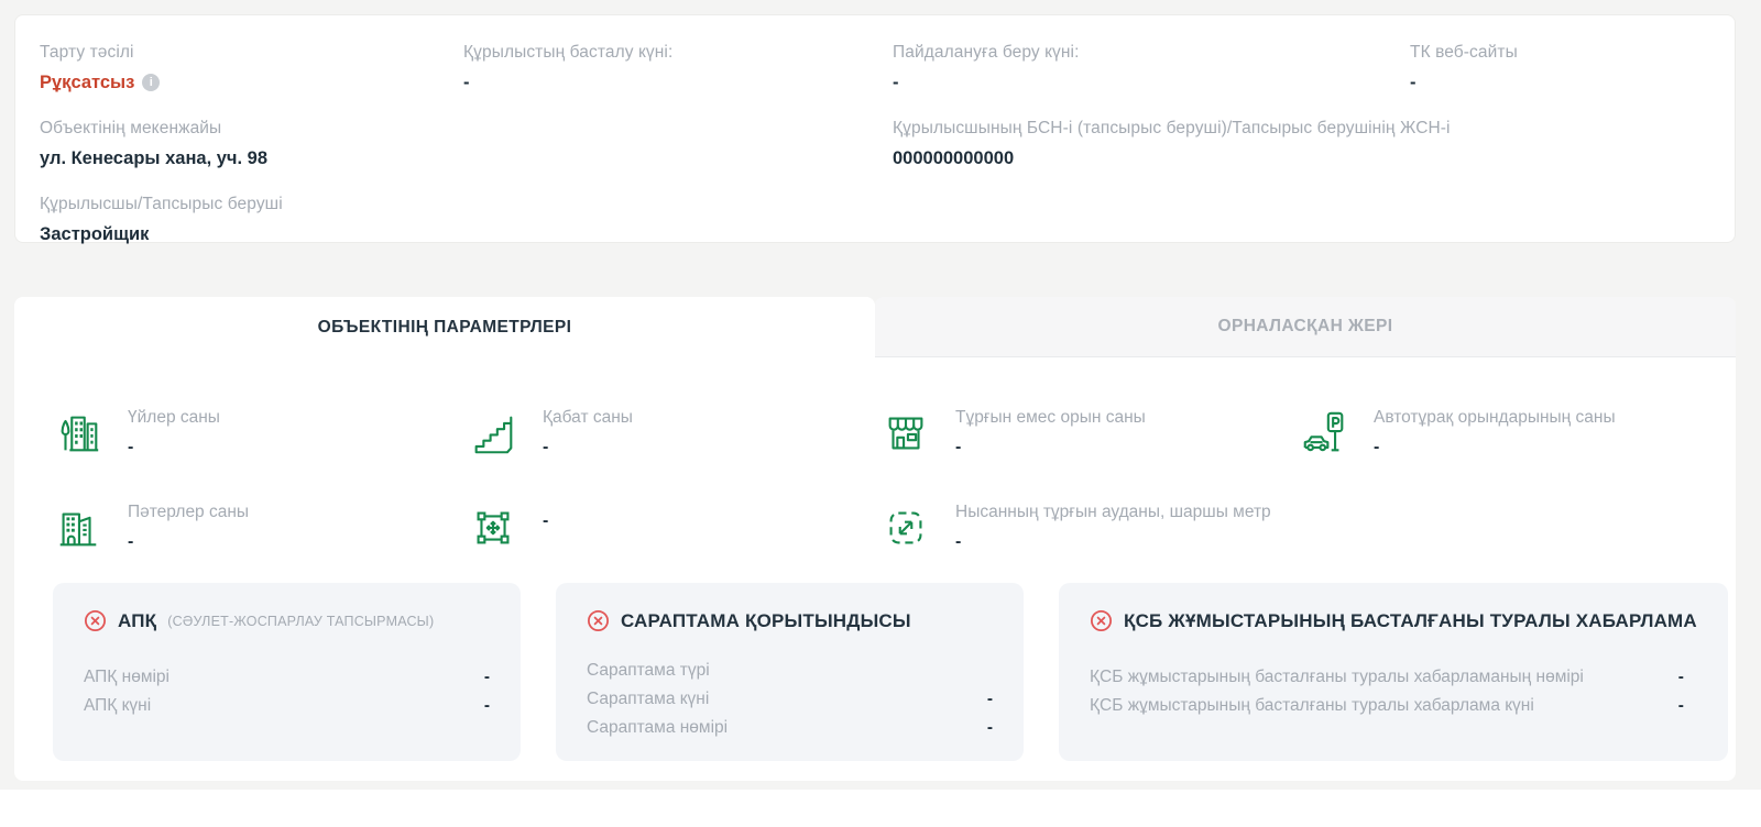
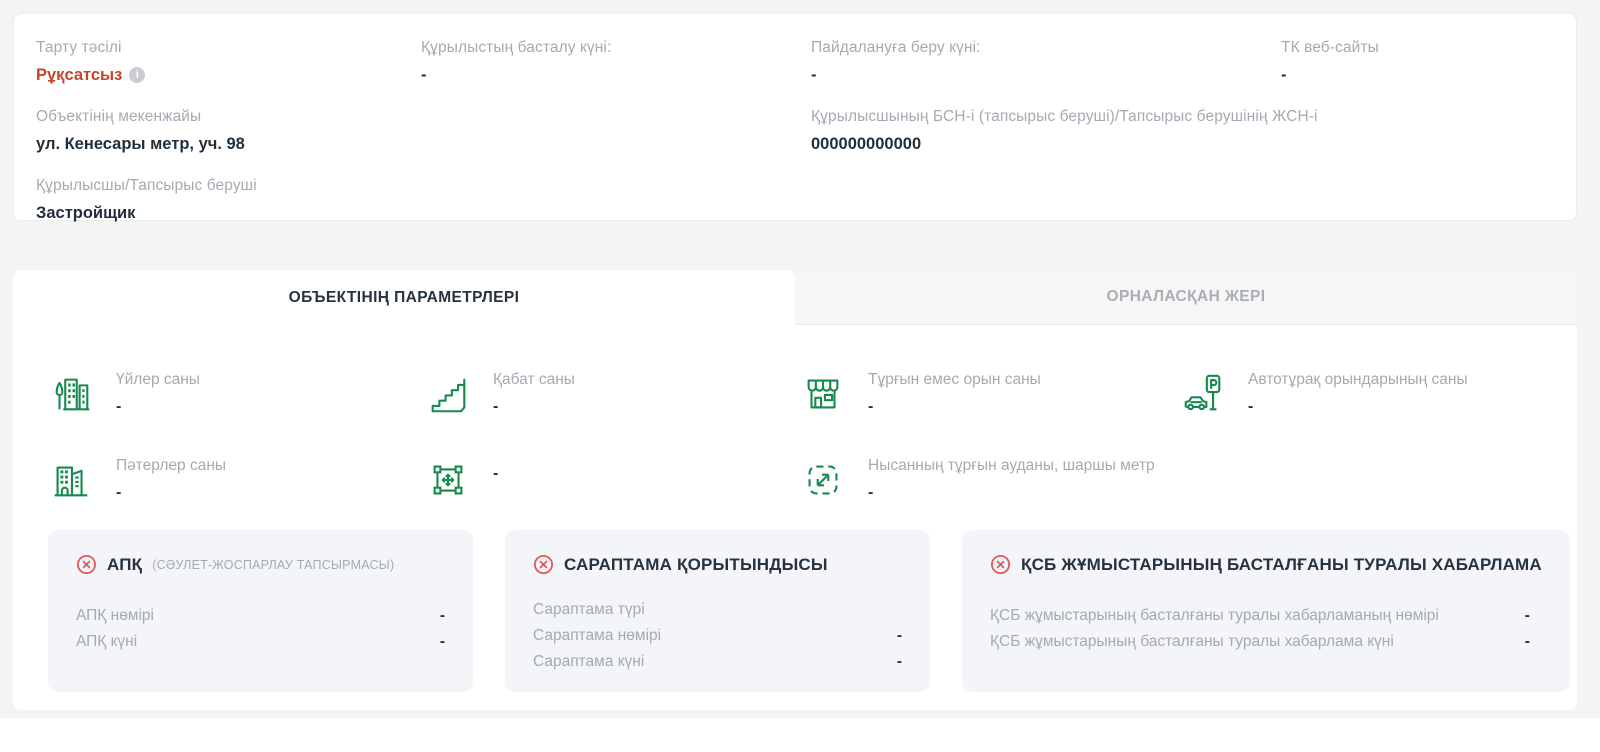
  Тарту тәсілі
  Рұқсатсыз
  i
  Құрылыстың басталу күні:
  -
  Пайдалануға беру күні:
  -
  ТК веб-сайты
  -
  Объектінің мекенжайы
- ул. Кенесары хана, уч. 98
+ ул. Кенесары метр, уч. 98
  Құрылысшының БСН-і (тапсырыс беруші)/Тапсырыс берушінің ЖСН-і
  000000000000
  Құрылысшы/Тапсырыс беруші
  Застройщик
  ОБЪЕКТІНІҢ ПАРАМЕТРЛЕРІ
  ОРНАЛАСҚАН ЖЕРІ
  Үйлер саны
  -
  Қабат саны
  -
  Тұрғын емес орын саны
  -
  Автотұрақ орындарының саны
  -
  Пәтерлер саны
  -
  -
  Нысанның тұрғын ауданы, шаршы метр
  -
  АПҚ
  (СӘУЛЕТ-ЖОСПАРЛАУ ТАПСЫРМАСЫ)
  АПҚ нөмірі
  -
  АПҚ күні
  -
  САРАПТАМА ҚОРЫТЫНДЫСЫ
  Сараптама түрі
- Сараптама күні
+ Сараптама нөмірі
  -
- Сараптама нөмірі
+ Сараптама күні
  -
  ҚСБ ЖҰМЫСТАРЫНЫҢ БАСТАЛҒАНЫ ТУРАЛЫ ХАБАРЛАМА
  ҚСБ жұмыстарының басталғаны туралы хабарламаның нөмірі
  -
  ҚСБ жұмыстарының басталғаны туралы хабарлама күні
  -
